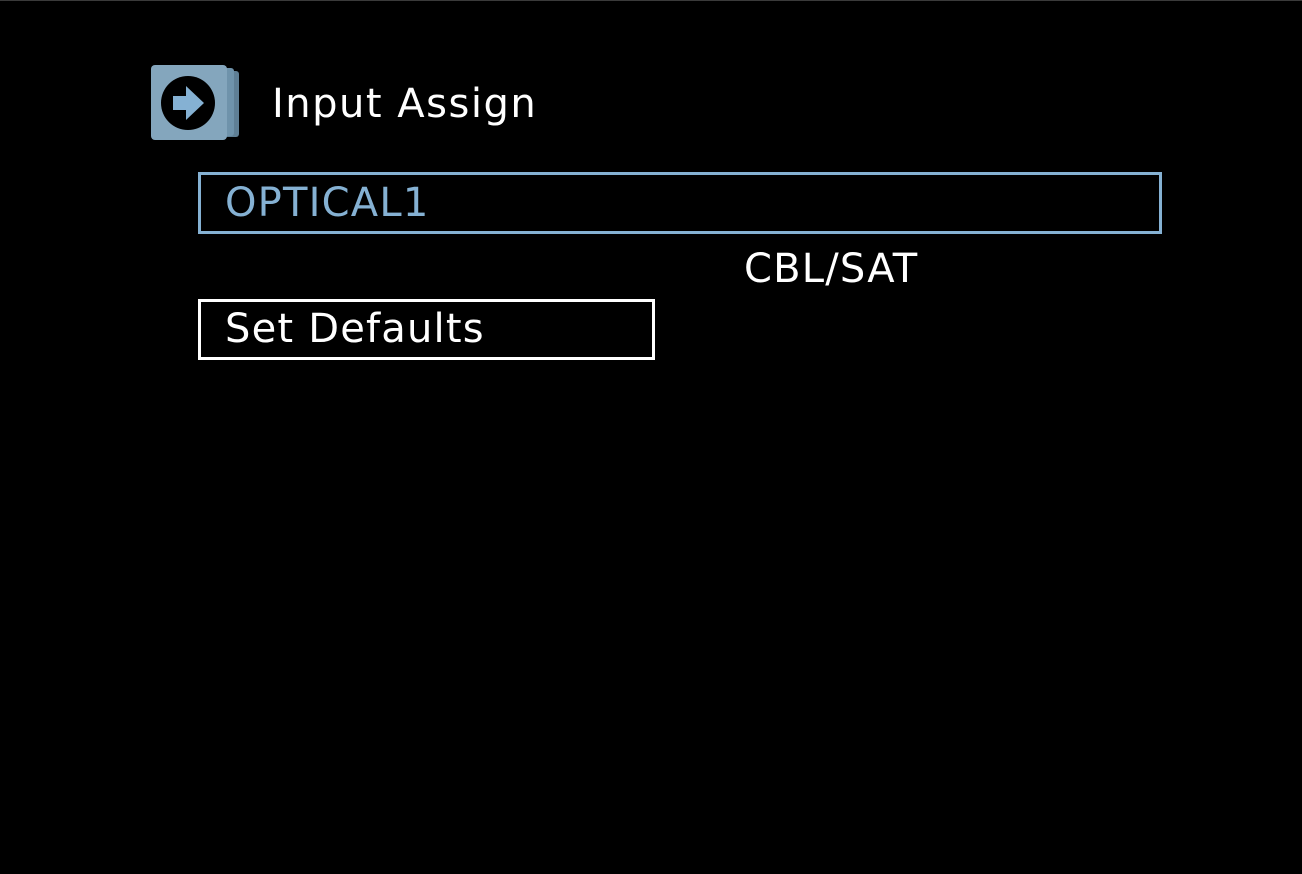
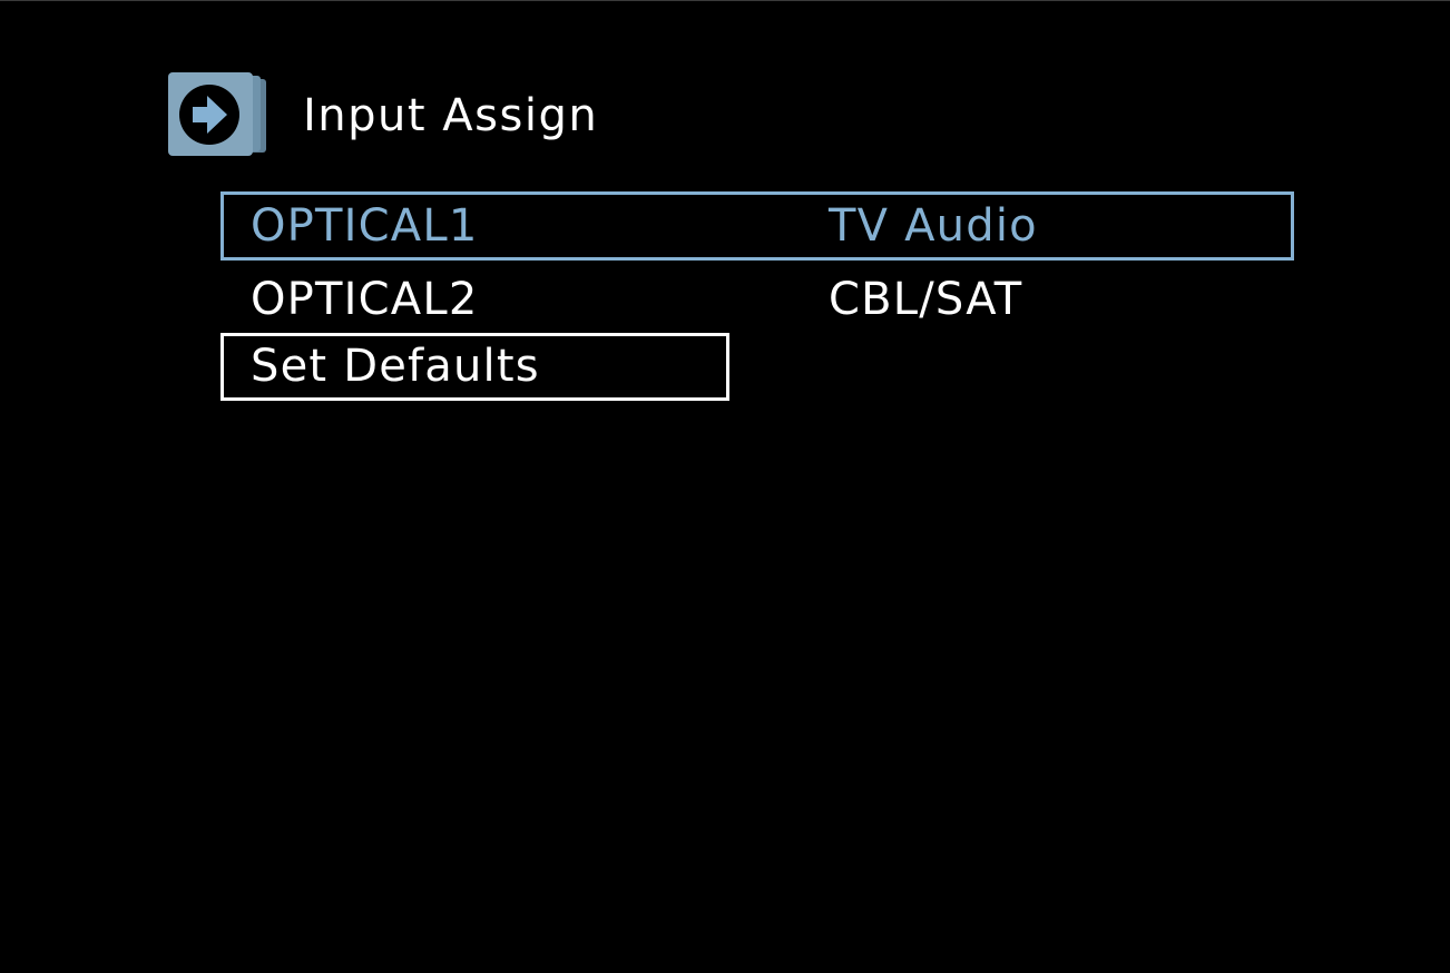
  Input Assign
  OPTICAL1
+ TV Audio
+ OPTICAL2
  CBL/SAT
  Set Defaults
